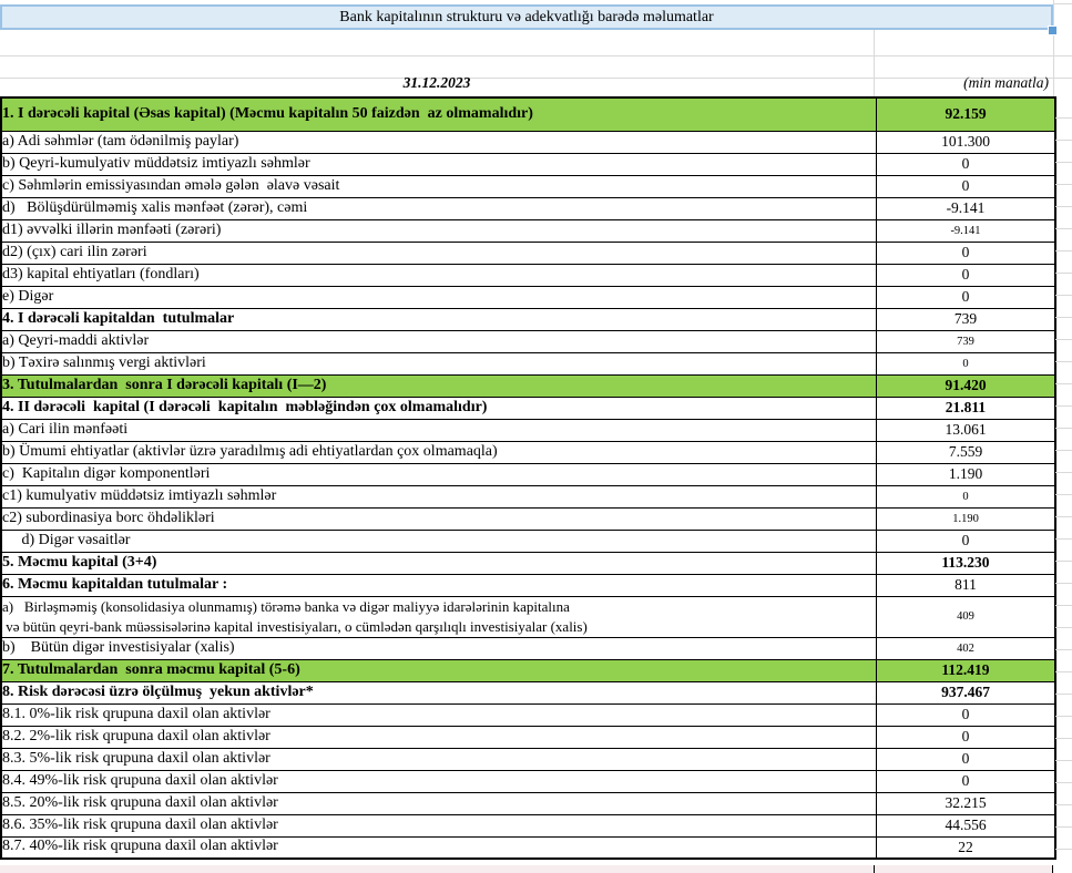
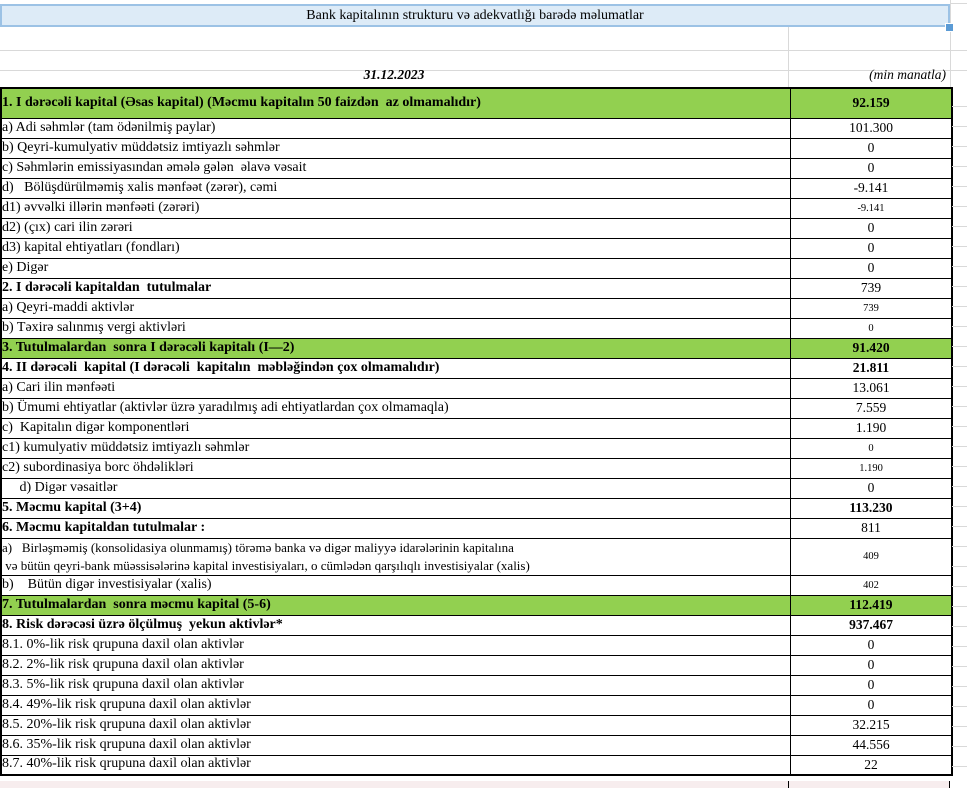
  Bank kapitalının strukturu və adekvatlığı barədə məlumatlar
  31.12.2023
  (min manatla)
  1. I dərəcəli kapital (Əsas kapital) (Məcmu kapitalın 50 faizdən az olmamalıdır)	92.159
  a) Adi səhmlər (tam ödənilmiş paylar)	101.300
  b) Qeyri-kumulyativ müddətsiz imtiyazlı səhmlər	0
  c) Səhmlərin emissiyasından əmələ gələn əlavə vəsait	0
  d) Bölüşdürülməmiş xalis mənfəət (zərər), cəmi	-9.141
  d1) əvvəlki illərin mənfəəti (zərəri)	-9.141
  d2) (çıx) cari ilin zərəri	0
  d3) kapital ehtiyatları (fondları)	0
  e) Digər	0
- 4. I dərəcəli kapitaldan tutulmalar	739
+ 2. I dərəcəli kapitaldan tutulmalar	739
  a) Qeyri-maddi aktivlər	739
  b) Təxirə salınmış vergi aktivləri	0
  3. Tutulmalardan sonra I dərəcəli kapitalı (I—2)	91.420
  4. II dərəcəli kapital (I dərəcəli kapitalın məbləğindən çox olmamalıdır)	21.811
  a) Cari ilin mənfəəti	13.061
  b) Ümumi ehtiyatlar (aktivlər üzrə yaradılmış adi ehtiyatlardan çox olmamaqla)	7.559
  c) Kapitalın digər komponentləri	1.190
  c1) kumulyativ müddətsiz imtiyazlı səhmlər	0
  c2) subordinasiya borc öhdəlikləri	1.190
  d) Digər vəsaitlər	0
  5. Məcmu kapital (3+4)	113.230
  6. Məcmu kapitaldan tutulmalar :	811
  a) Birləşməmiş (konsolidasiya olunmamış) törəmə banka və digər maliyyə idarələrinin kapitalına və bütün qeyri-bank müəssisələrinə kapital investisiyaları, o cümlədən qarşılıqlı investisiyalar (xalis)	409
  b) Bütün digər investisiyalar (xalis)	402
  7. Tutulmalardan sonra məcmu kapital (5-6)	112.419
  8. Risk dərəcəsi üzrə ölçülmuş yekun aktivlər*	937.467
  8.1. 0%-lik risk qrupuna daxil olan aktivlər	0
  8.2. 2%-lik risk qrupuna daxil olan aktivlər	0
  8.3. 5%-lik risk qrupuna daxil olan aktivlər	0
  8.4. 49%-lik risk qrupuna daxil olan aktivlər	0
  8.5. 20%-lik risk qrupuna daxil olan aktivlər	32.215
  8.6. 35%-lik risk qrupuna daxil olan aktivlər	44.556
  8.7. 40%-lik risk qrupuna daxil olan aktivlər	22
